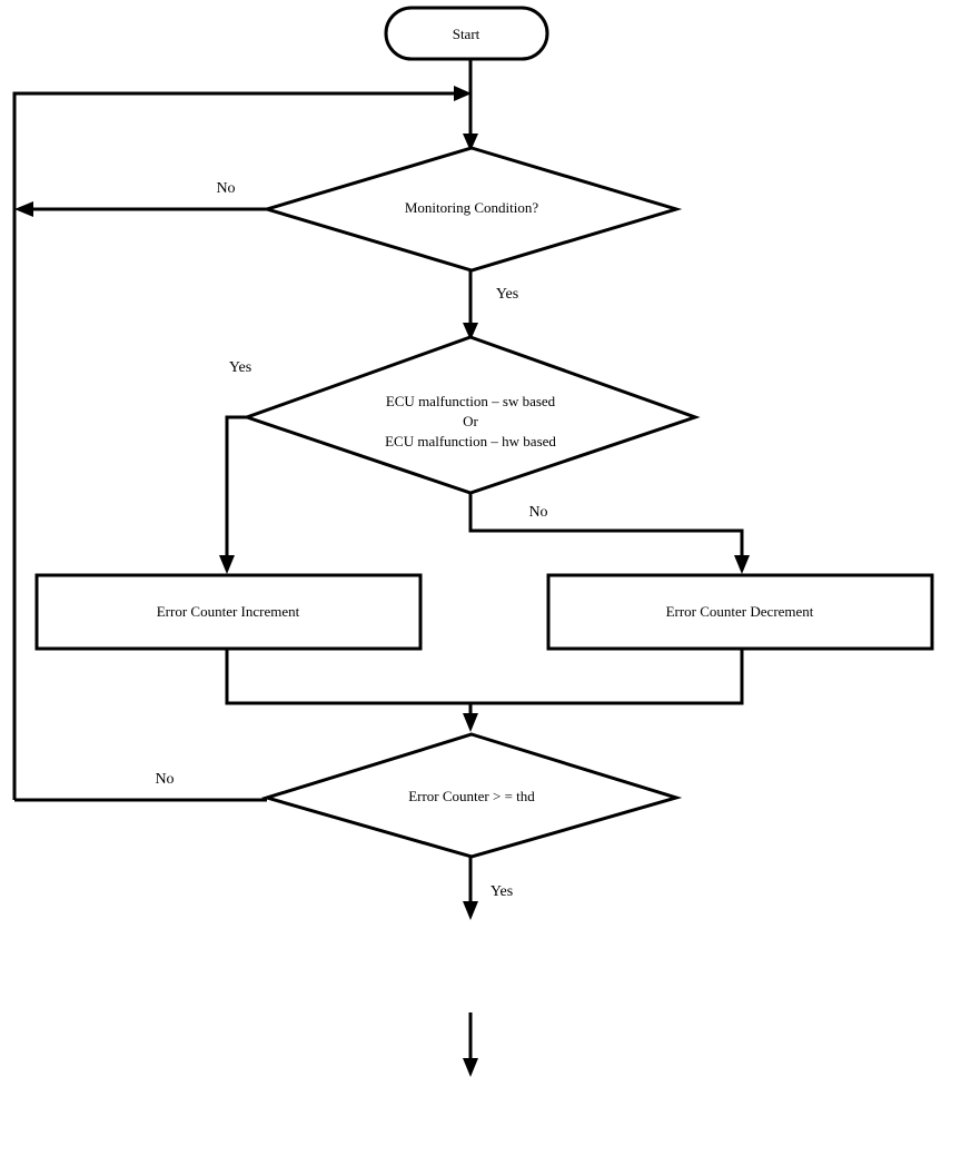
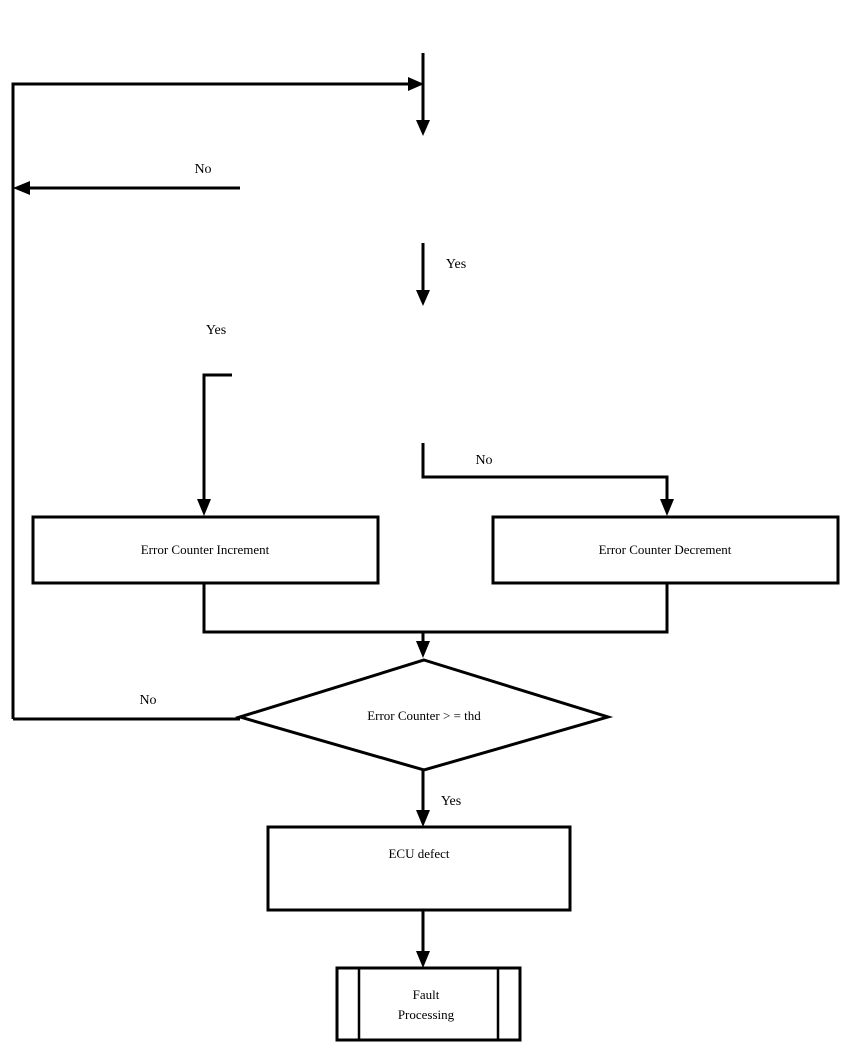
- Start
- Monitoring Condition?
- ECU malfunction – sw based
- Or
- ECU malfunction – hw based
  Error Counter Increment
  Error Counter Decrement
  Error Counter > = thd
+ ECU defect
+ Fault
+ Processing
  No
  Yes
  Yes
  No
  No
  Yes
